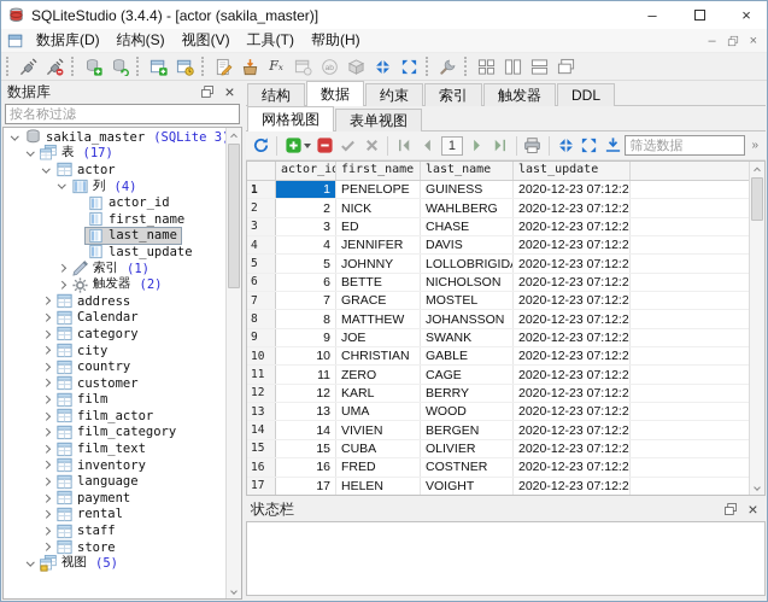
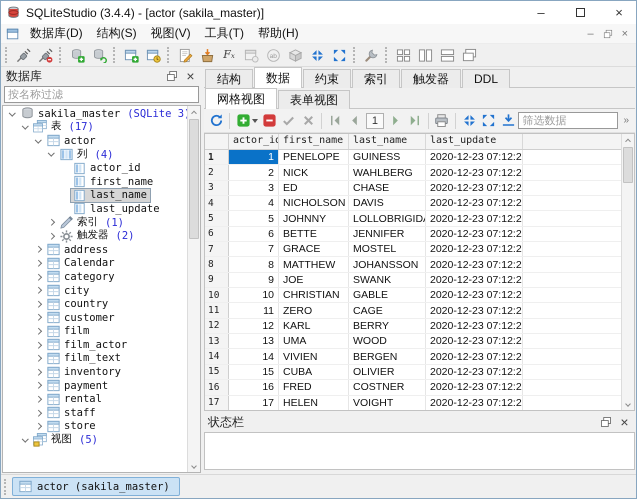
  SQLiteStudio (3.4.4) - [actor (sakila_master)]
  –
  ×
  数据库(D)
  结构(S)
  视图(V)
  工具(T)
  帮助(H)
  –
  ×
  Fx
  数据库
  ×
  按名称过滤
  sakila_master
  (SQLite 3
  表
  (17)
  actor
  列
  (4)
  actor_id
  first_name
  last_name
  last_update
  索引
  (1)
  触发器
  (2)
  address
  Calendar
  category
  city
  country
  customer
  film
  film_actor
- film_category
  film_text
  inventory
- language
  payment
  rental
  staff
  store
  视图
  (5)
  结构
  数据
  约束
  索引
  触发器
  DDL
  网格视图
  表单视图
  1
  筛选数据
  »
  actor_id
  first_name
  last_name
  last_update
  1
  1
  PENELOPE
  GUINESS
  2020-12-23 07:12:2
  2
  2
  NICK
  WAHLBERG
  2020-12-23 07:12:2
  3
  3
  ED
  CHASE
  2020-12-23 07:12:2
  4
  4
- JENNIFER
+ NICHOLSON
  DAVIS
  2020-12-23 07:12:2
  5
  5
  JOHNNY
  LOLLOBRIGID
  2020-12-23 07:12:2
  6
  6
  BETTE
- NICHOLSON
+ JENNIFER
  2020-12-23 07:12:2
  7
  7
  GRACE
  MOSTEL
  2020-12-23 07:12:2
  8
  8
  MATTHEW
  JOHANSSON
  2020-12-23 07:12:2
  9
  9
  JOE
  SWANK
  2020-12-23 07:12:2
  10
  10
  CHRISTIAN
  GABLE
  2020-12-23 07:12:2
  11
  11
  ZERO
  CAGE
  2020-12-23 07:12:2
  12
  12
  KARL
  BERRY
  2020-12-23 07:12:2
  13
  13
  UMA
  WOOD
  2020-12-23 07:12:2
  14
  14
  VIVIEN
  BERGEN
  2020-12-23 07:12:2
  15
  15
  CUBA
  OLIVIER
  2020-12-23 07:12:2
  16
  16
  FRED
  COSTNER
  2020-12-23 07:12:2
  17
  17
  HELEN
  VOIGHT
  2020-12-23 07:12:2
  状态栏
  ×
+ actor (sakila_master)
